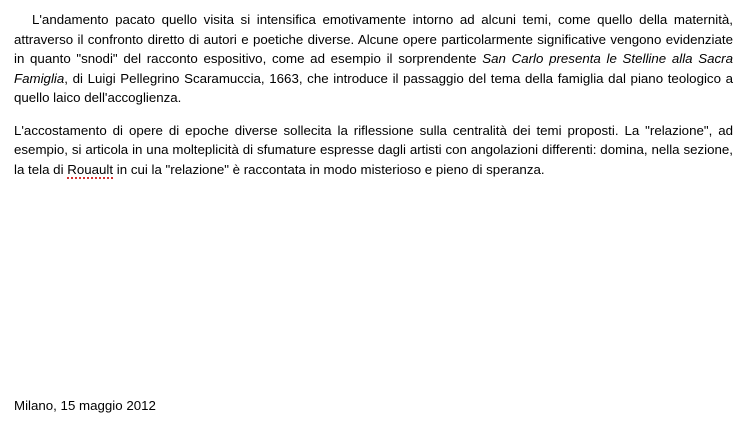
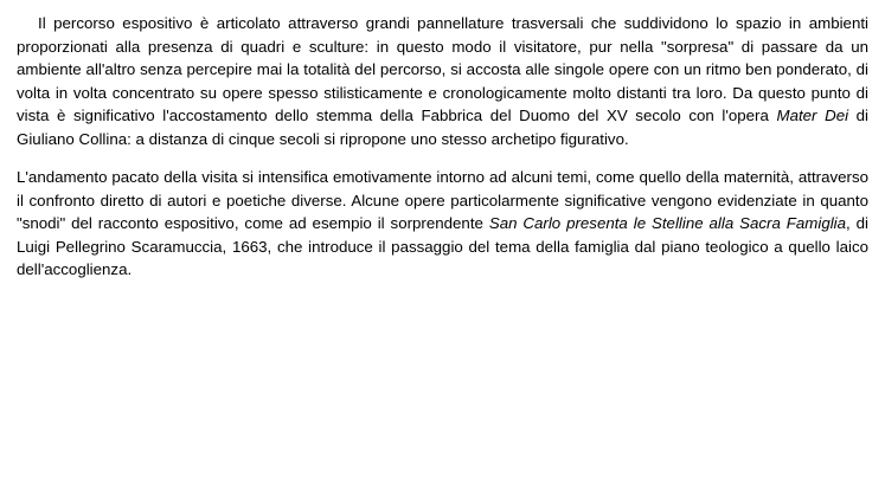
+ Il percorso espositivo è articolato attraverso grandi pannellature trasversali che suddividono lo spazio in ambienti proporzionati alla presenza di quadri e sculture: in questo modo il visitatore, pur nella "sorpresa" di passare da un ambiente all'altro senza percepire mai la totalità del percorso, si accosta alle singole opere con un ritmo ben ponderato, di volta in volta concentrato su opere spesso stilisticamente e cronologicamente molto distanti tra loro. Da questo punto di vista è significativo l'accostamento dello stemma della Fabbrica del Duomo del XV secolo con l'opera Mater Dei di Giuliano Collina: a distanza di cinque secoli si ripropone uno stesso archetipo figurativo.
- L'andamento pacato quello visita si intensifica emotivamente intorno ad alcuni temi, come quello della maternità, attraverso il confronto diretto di autori e poetiche diverse. Alcune opere particolarmente significative vengono evidenziate in quanto "snodi" del racconto espositivo, come ad esempio il sorprendente San Carlo presenta le Stelline alla Sacra Famiglia, di Luigi Pellegrino Scaramuccia, 1663, che introduce il passaggio del tema della famiglia dal piano teologico a quello laico dell'accoglienza.
+ L'andamento pacato della visita si intensifica emotivamente intorno ad alcuni temi, come quello della maternità, attraverso il confronto diretto di autori e poetiche diverse. Alcune opere particolarmente significative vengono evidenziate in quanto "snodi" del racconto espositivo, come ad esempio il sorprendente San Carlo presenta le Stelline alla Sacra Famiglia, di Luigi Pellegrino Scaramuccia, 1663, che introduce il passaggio del tema della famiglia dal piano teologico a quello laico dell'accoglienza.
- L'accostamento di opere di epoche diverse sollecita la riflessione sulla centralità dei temi proposti. La "relazione", ad esempio, si articola in una molteplicità di sfumature espresse dagli artisti con angolazioni differenti: domina, nella sezione, la tela di Rouault in cui la "relazione" è raccontata in modo misterioso e pieno di speranza.
- Milano, 15 maggio 2012
